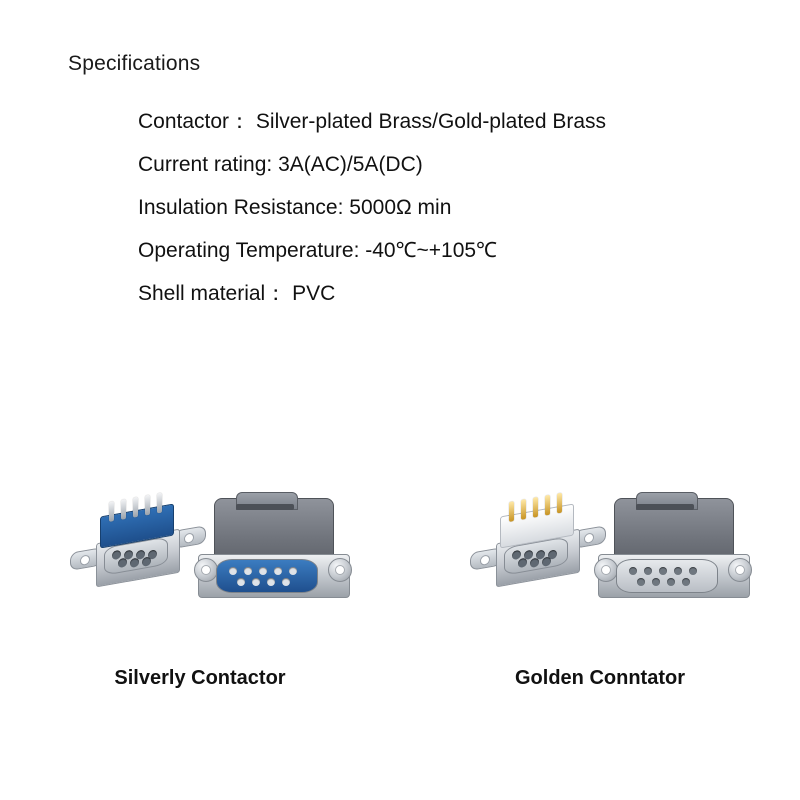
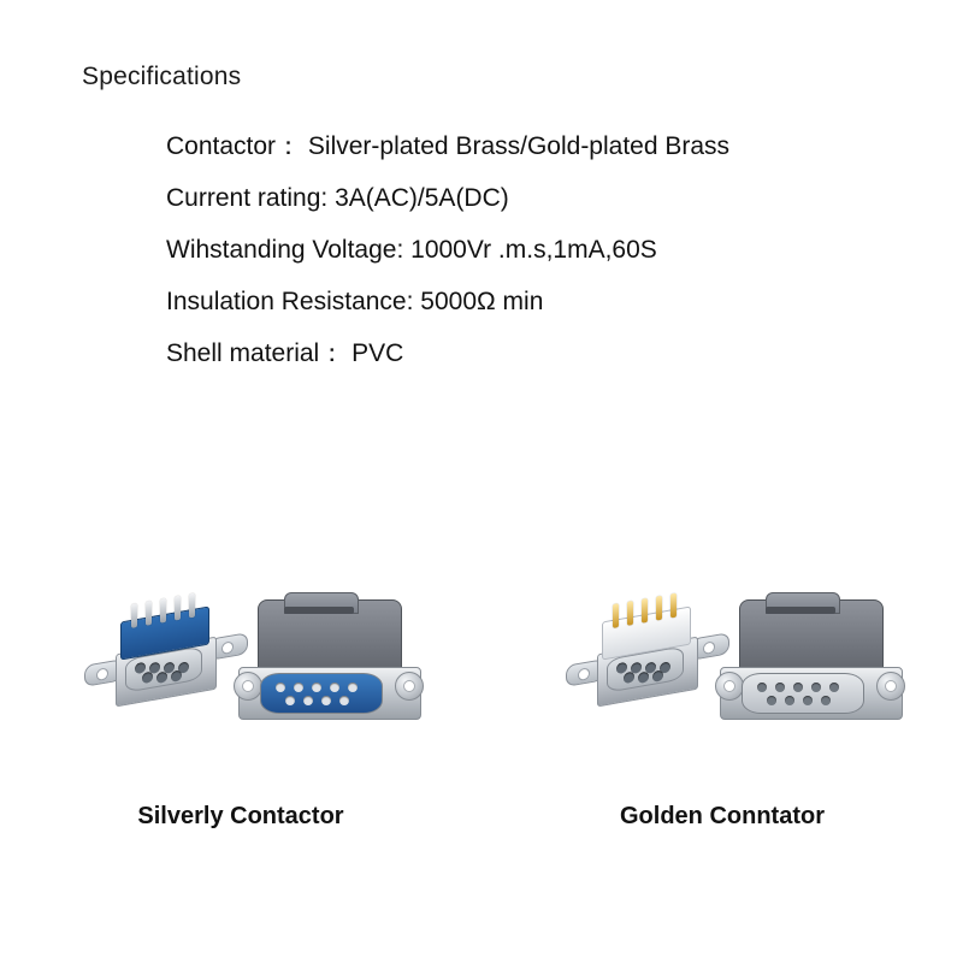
  Specifications
  Contactor： Silver-plated Brass/Gold-plated Brass
  Current rating: 3A(AC)/5A(DC)
+ Wihstanding Voltage: 1000Vr .m.s,1mA,60S
  Insulation Resistance: 5000Ω min
- Operating Temperature: -40℃~+105℃
  Shell material： PVC
  Silverly Contactor
  Golden Conntator
